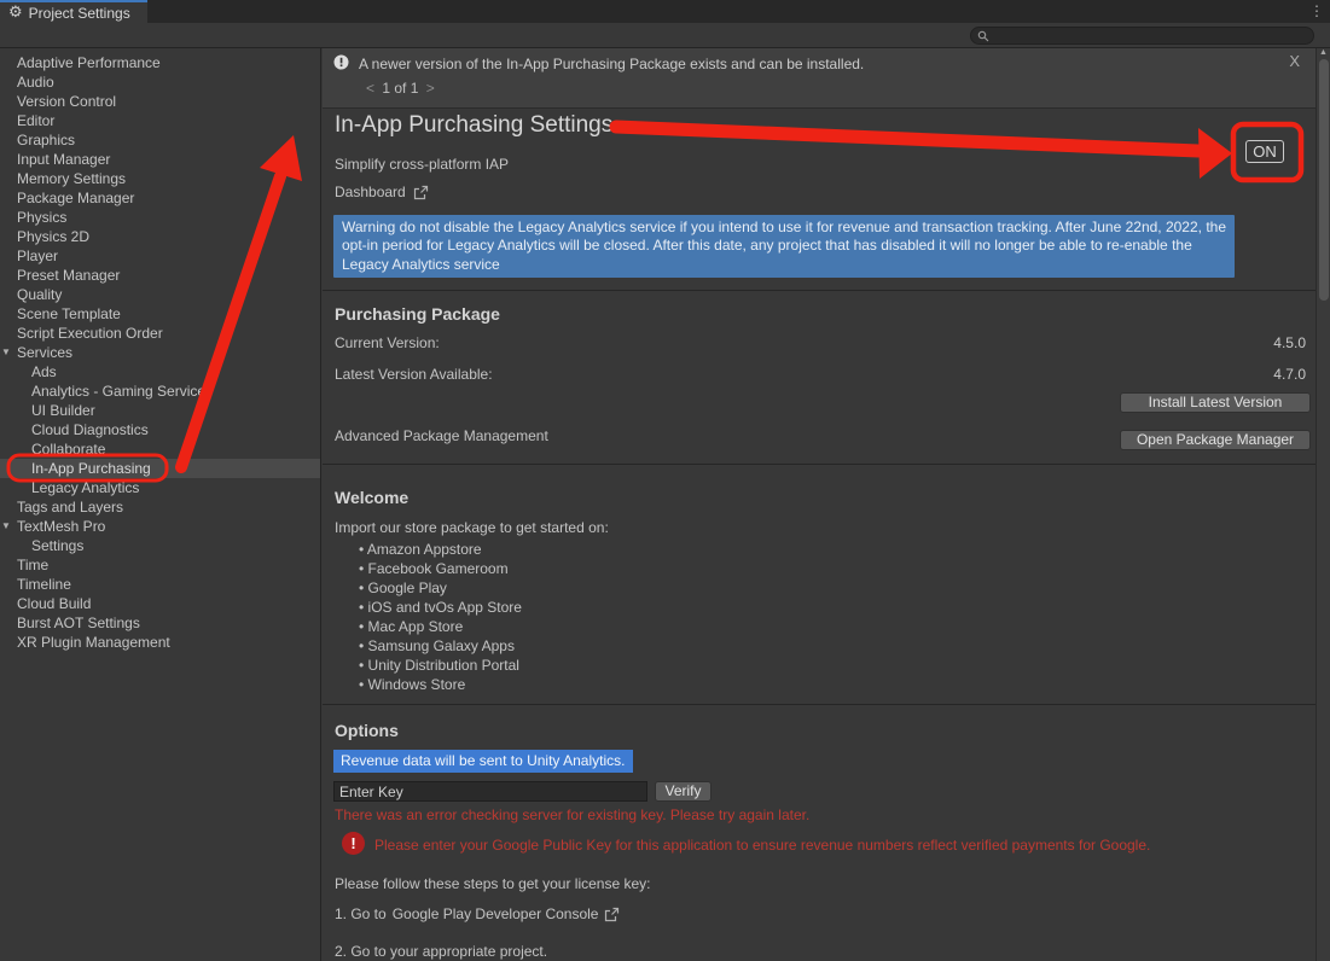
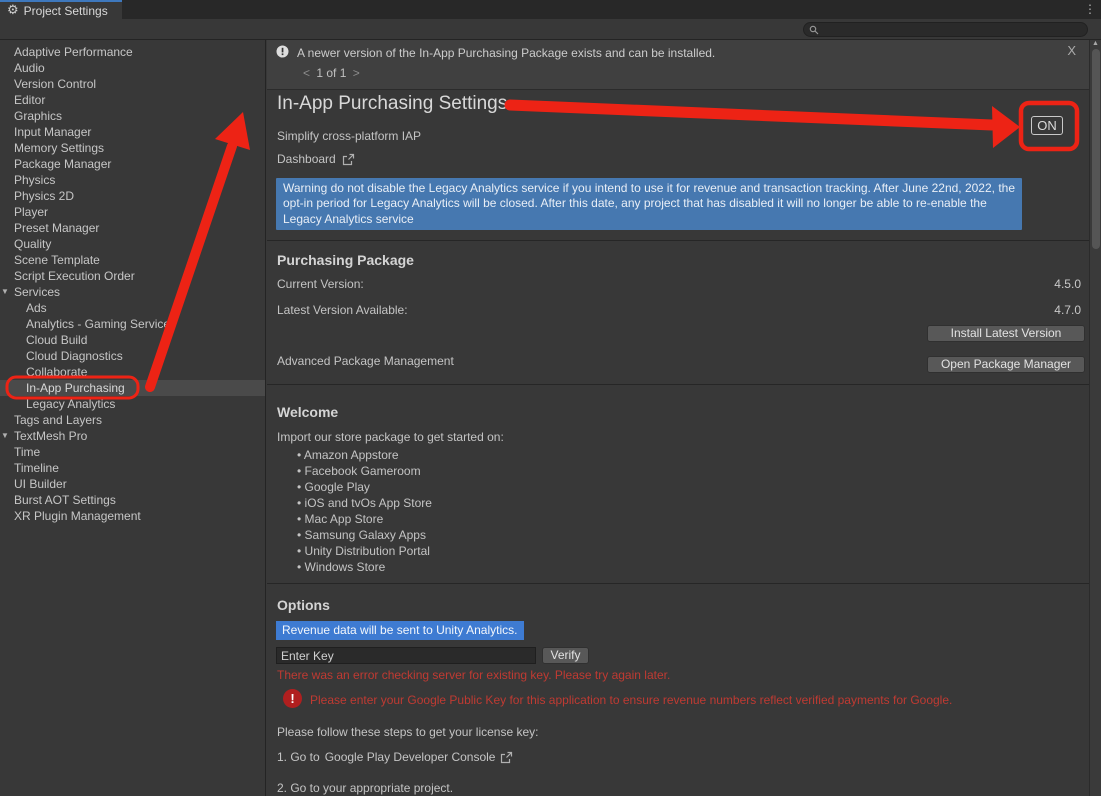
  ⚙
  Project Settings
  ⋮
  Adaptive Performance
  Audio
  Version Control
  Editor
  Graphics
  Input Manager
  Memory Settings
  Package Manager
  Physics
  Physics 2D
  Player
  Preset Manager
  Quality
  Scene Template
  Script Execution Order
  ▼
  Services
  Ads
  Analytics - Gaming Servic
- UI Builder
+ Cloud Build
  Cloud Diagnostics
  Collaborate
  In-App Purchasing
  Legacy Analytics
  Tags and Layers
  ▼
  TextMesh Pro
- Settings
  Time
  Timeline
- Cloud Build
+ UI Builder
  Burst AOT Settings
  XR Plugin Management
  A newer version of the In-App Purchasing Package exists and can be installed.
  < 1 of 1 >
  X
  In-App Purchasing Settings
  Simplify cross-platform IAP
  Dashboard
  ON
  Warning do not disable the Legacy Analytics service if you intend to use it for revenue and transaction tracking. After June 22nd, 2022, the opt-in period for Legacy Analytics will be closed. After this date, any project that has disabled it will no longer be able to re-enable the Legacy Analytics service
  Purchasing Package
  Current Version:
  4.5.0
  Latest Version Available:
  4.7.0
  Install Latest Version
  Advanced Package Management
  Open Package Manager
  Welcome
  Import our store package to get started on:
  Amazon Appstore
  Facebook Gameroom
  Google Play
  iOS and tvOs App Store
  Mac App Store
  Samsung Galaxy Apps
  Unity Distribution Portal
  Windows Store
  Options
  Revenue data will be sent to Unity Analytics.
  Enter Key
  Verify
  There was an error checking server for existing key. Please try again later.
  !
  Please enter your Google Public Key for this application to ensure revenue numbers reflect verified payments for Google.
  Please follow these steps to get your license key:
  1. Go to
  Google Play Developer Console
  2. Go to your appropriate project.
